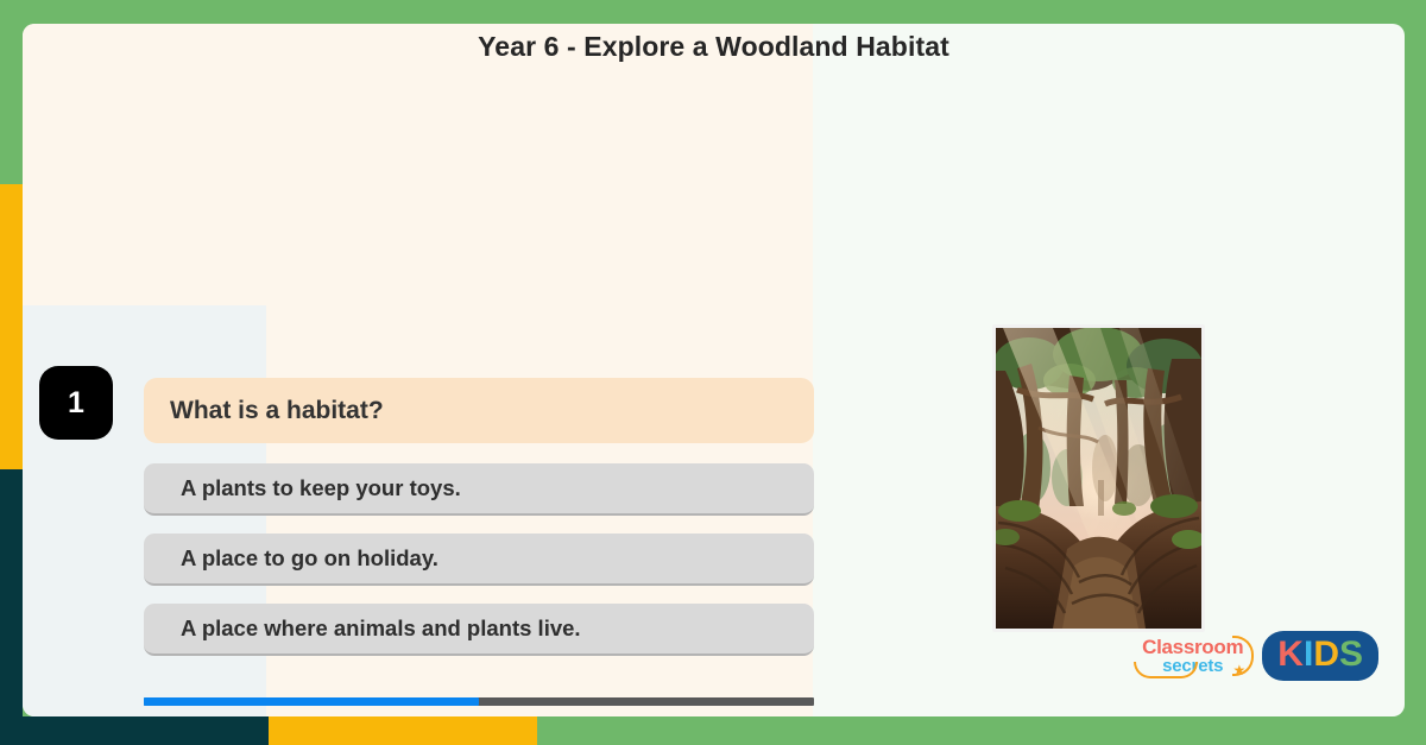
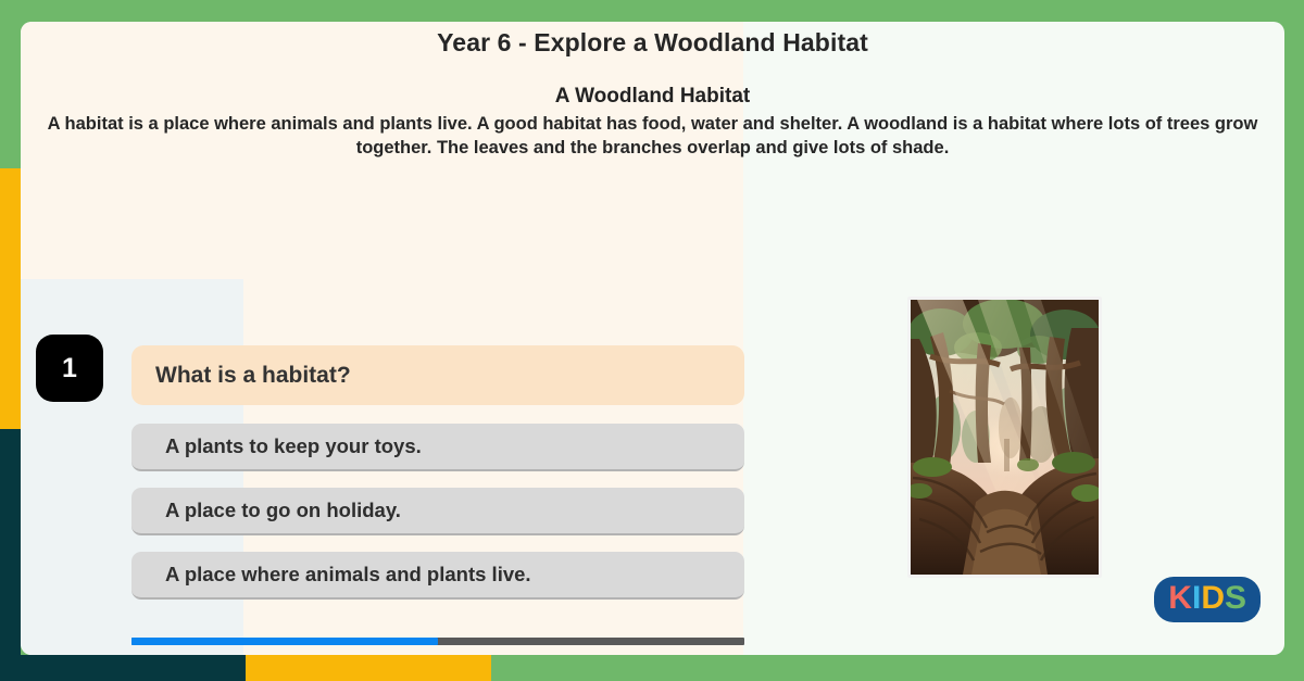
  Year 6 - Explore a Woodland Habitat
+ A Woodland Habitat
+ A habitat is a place where animals and plants live. A good habitat has food, water and shelter. A woodland is a habitat where lots of trees grow together. The leaves and the branches overlap and give lots of shade.
  1
  What is a habitat?
  A plants to keep your toys.
  A place to go on holiday.
  A place where animals and plants live.
- Classroom
- secrets
- ★
  KIDS
